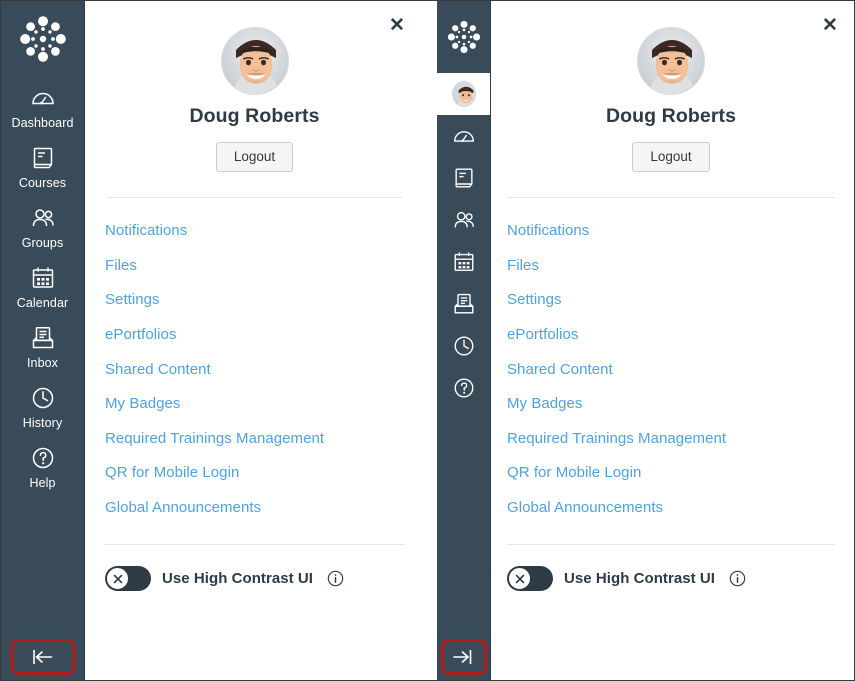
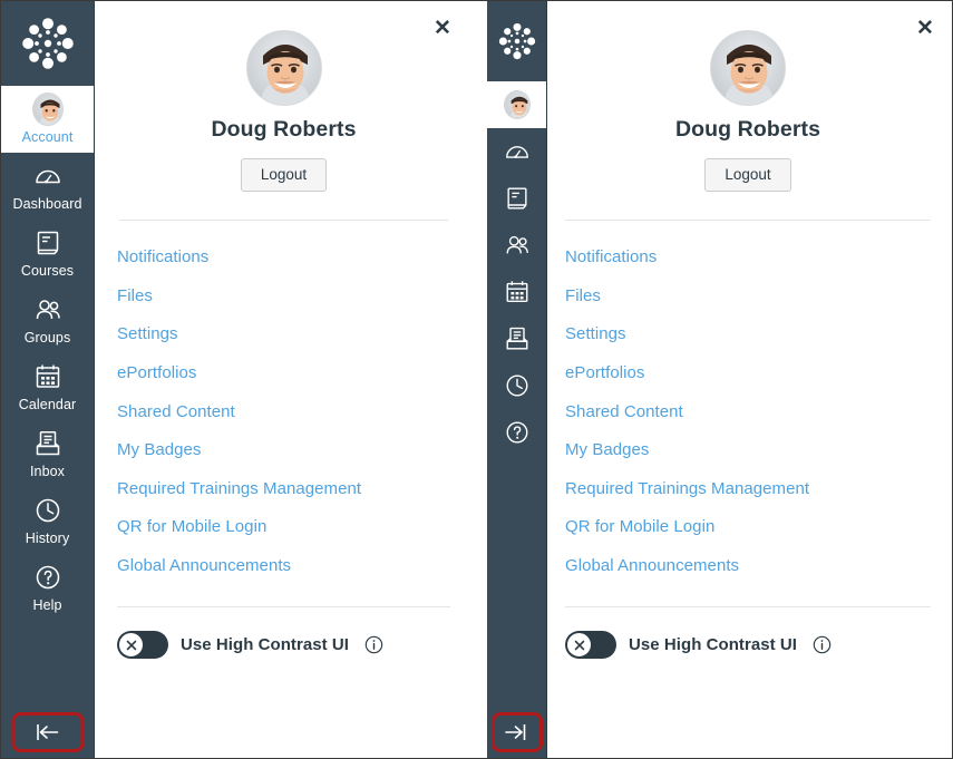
+ Account
  Dashboard
  Courses
  Groups
  Calendar
  Inbox
  History
  Help
  ✕
  Doug Roberts
  Logout
  Notifications
  Files
  Settings
  ePortfolios
  Shared Content
  My Badges
  Required Trainings Management
  QR for Mobile Login
  Global Announcements
  Use High Contrast UI
  ✕
  Doug Roberts
  Logout
  Notifications
  Files
  Settings
  ePortfolios
  Shared Content
  My Badges
  Required Trainings Management
  QR for Mobile Login
  Global Announcements
  Use High Contrast UI
